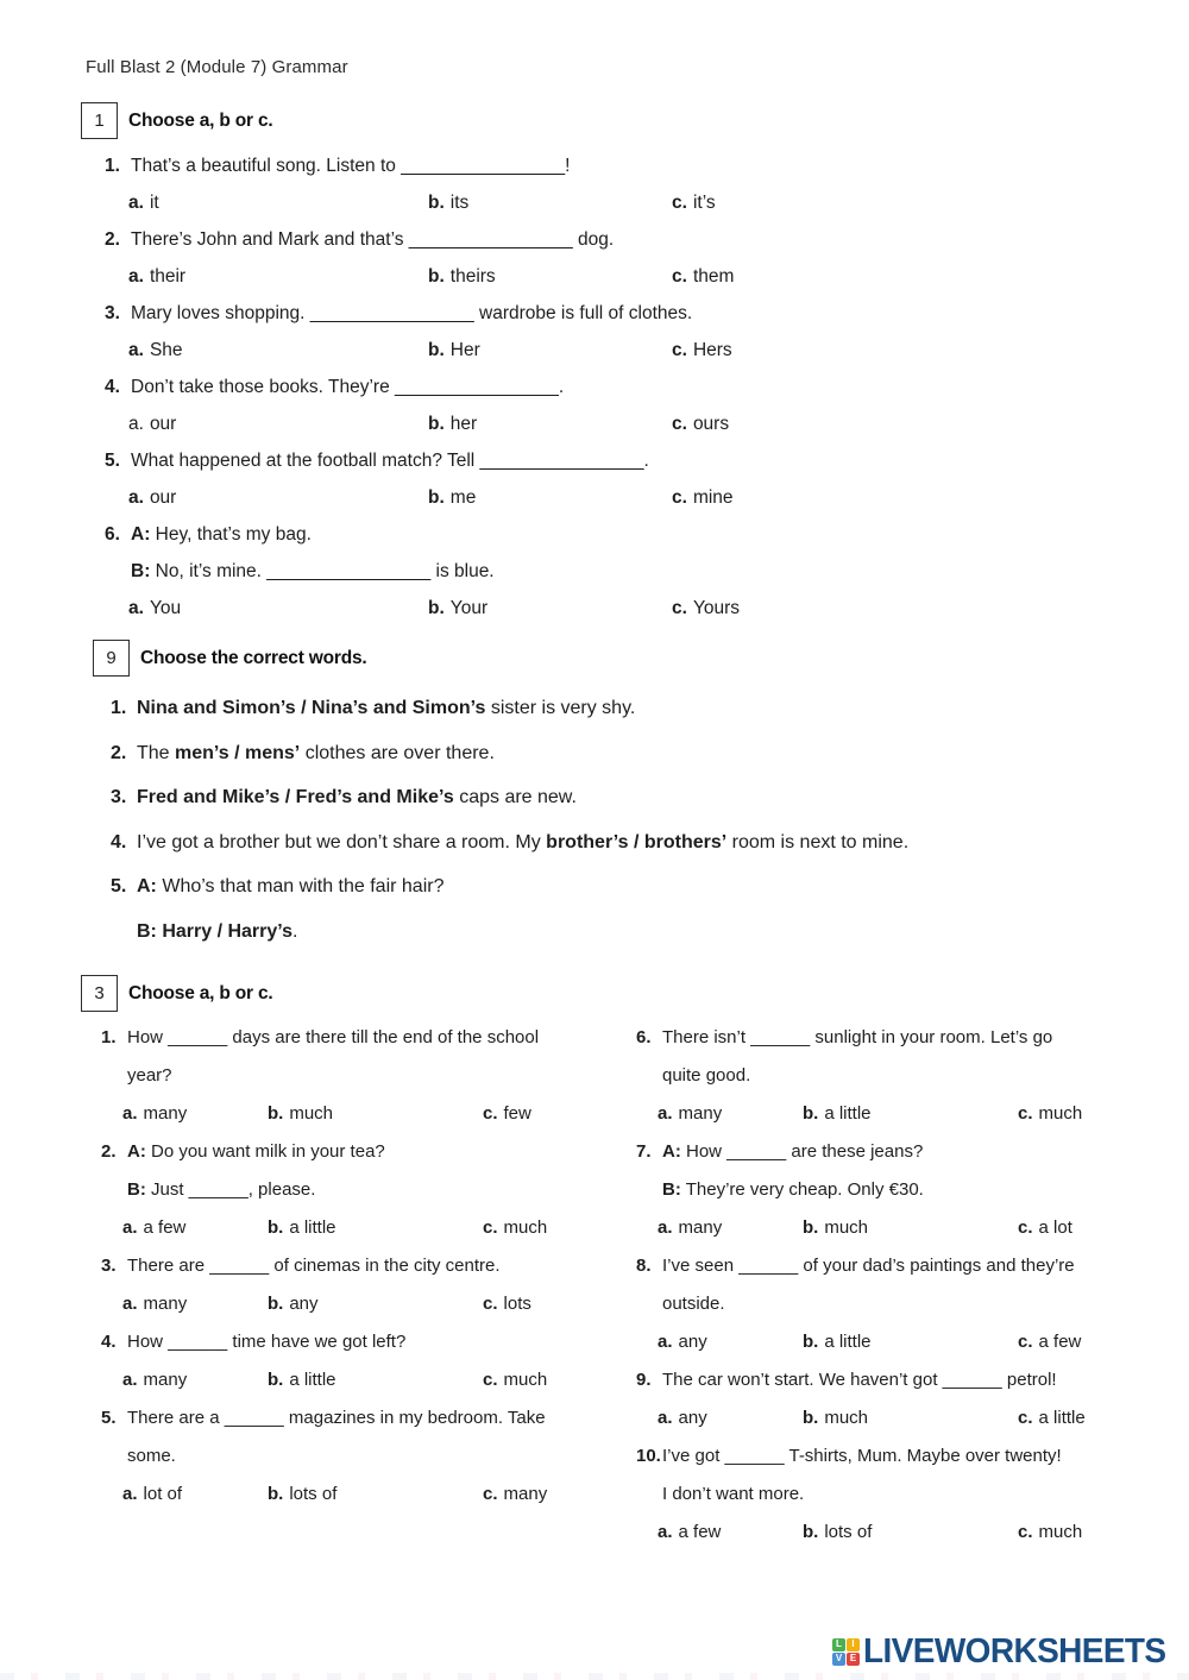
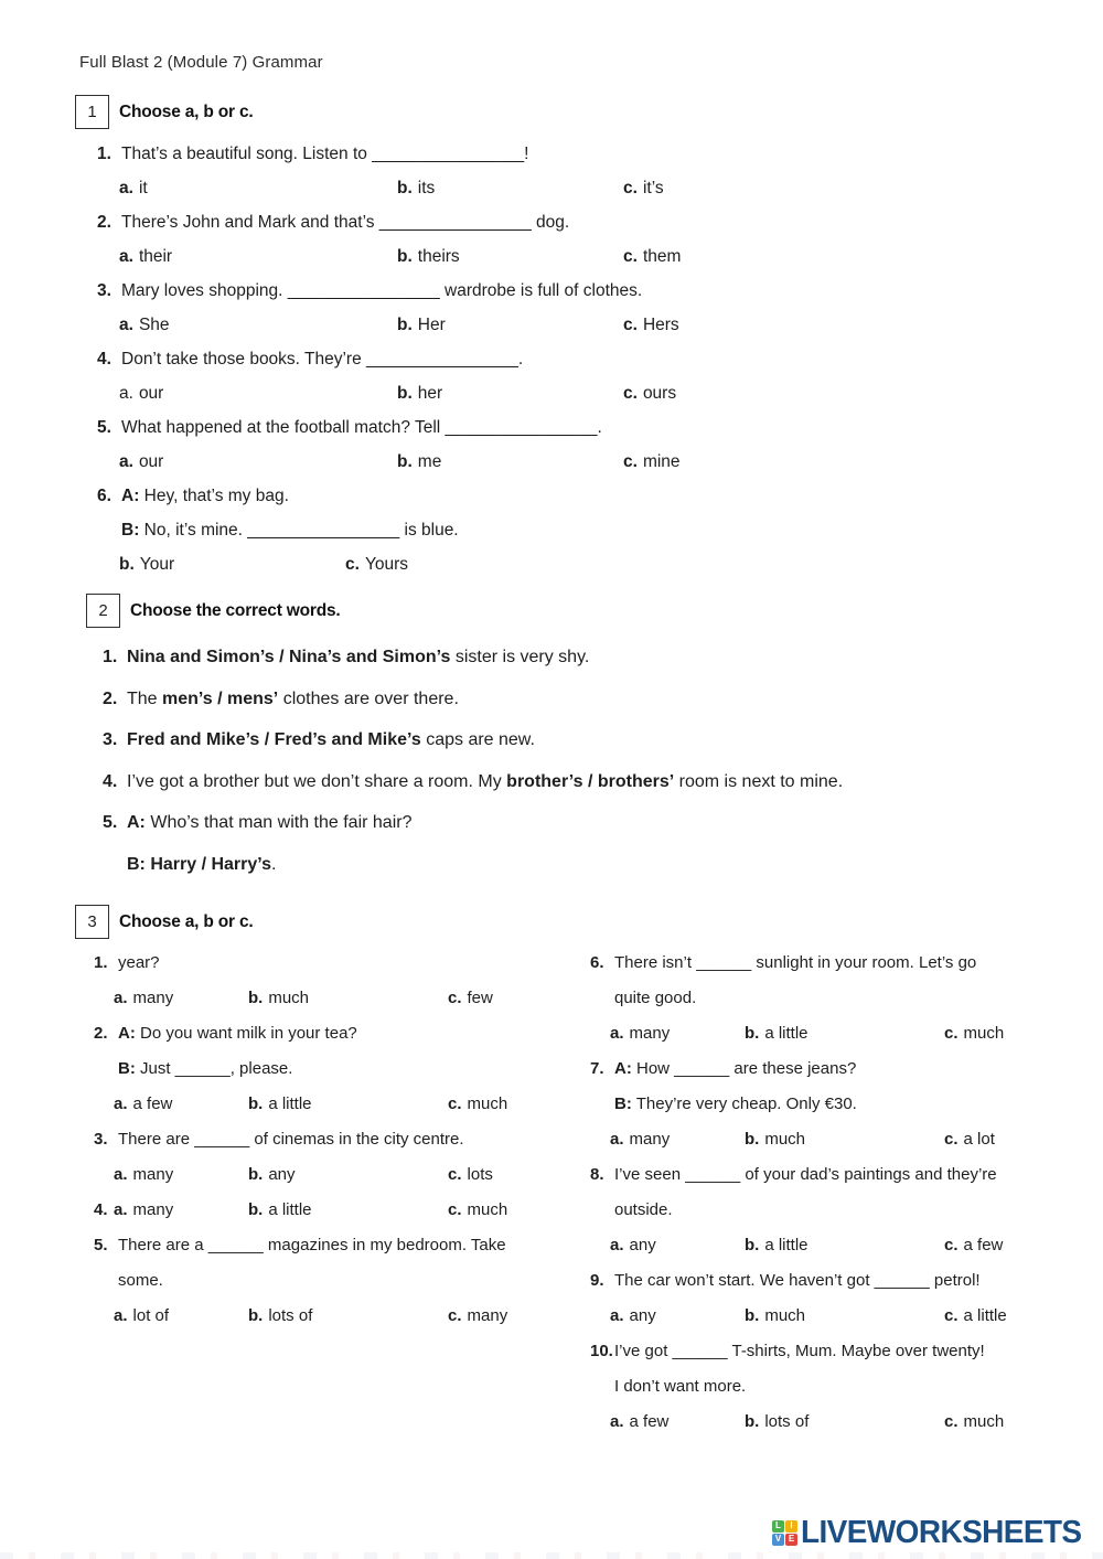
  Full Blast 2 (Module 7) Grammar
  1
  Choose a, b or c.
  1.
  That’s a beautiful song. Listen to ________________!
  a. it
  b. its
  c. it’s
  2.
  There’s John and Mark and that’s ________________ dog.
  a. their
  b. theirs
  c. them
  3.
  Mary loves shopping. ________________ wardrobe is full of clothes.
  a. She
  b. Her
  c. Hers
  4.
  Don’t take those books. They’re ________________.
  a. our
  b. her
  c. ours
  5.
  What happened at the football match? Tell ________________.
  a. our
  b. me
  c. mine
  6.
  A: Hey, that’s my bag.
  B: No, it’s mine. ________________ is blue.
- a. You
  b. Your
  c. Yours
- 9
+ 2
  Choose the correct words.
  1.
  Nina and Simon’s / Nina’s and Simon’s sister is very shy.
  2.
  The men’s / mens’ clothes are over there.
  3.
  Fred and Mike’s / Fred’s and Mike’s caps are new.
  4.
  I’ve got a brother but we don’t share a room. My brother’s / brothers’ room is next to mine.
  5.
  A: Who’s that man with the fair hair?
  B: Harry / Harry’s.
  3
  Choose a, b or c.
  1.
- How ______ days are there till the end of the school
  year?
  a. many
  b. much
  c. few
  2.
  A: Do you want milk in your tea?
  B: Just ______, please.
  a. a few
  b. a little
  c. much
  3.
  There are ______ of cinemas in the city centre.
  a. many
  b. any
  c. lots
  4.
- How ______ time have we got left?
  a. many
  b. a little
  c. much
  5.
  There are a ______ magazines in my bedroom. Take
  some.
  a. lot of
  b. lots of
  c. many
  6.
  There isn’t ______ sunlight in your room. Let’s go
  quite good.
  a. many
  b. a little
  c. much
  7.
  A: How ______ are these jeans?
  B: They’re very cheap. Only €30.
  a. many
  b. much
  c. a lot
  8.
  I’ve seen ______ of your dad’s paintings and they’re
  outside.
  a. any
  b. a little
  c. a few
  9.
  The car won’t start. We haven’t got ______ petrol!
  a. any
  b. much
  c. a little
  10.
  I’ve got ______ T-shirts, Mum. Maybe over twenty!
  I don’t want more.
  a. a few
  b. lots of
  c. much
  L
  I
  V
  E
  LIVEWORKSHEETS
